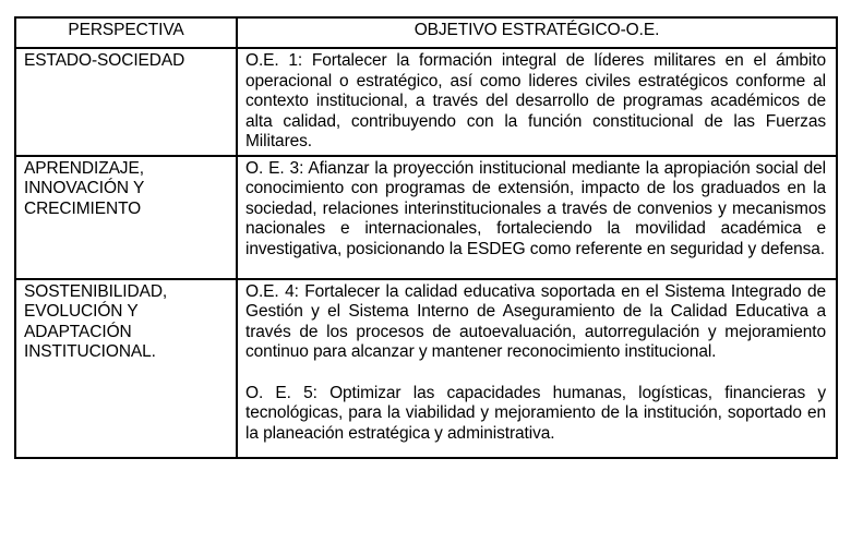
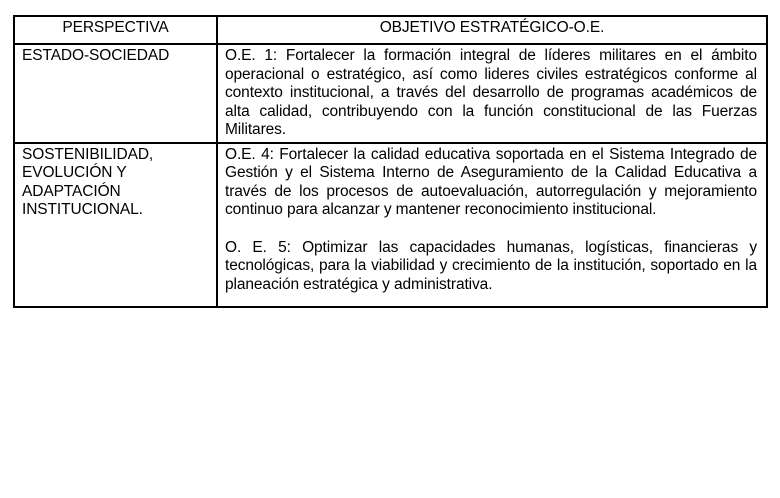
  PERSPECTIVA	OBJETIVO ESTRATÉGICO-O.E.
  ESTADO-SOCIEDAD	O.E. 1: Fortalecer la formación integral de líderes militares en el ámbito operacional o estratégico, así como lideres civiles estratégicos conforme al contexto institucional, a través del desarrollo de programas académicos de alta calidad, contribuyendo con la función constitucional de las Fuerzas Militares.
- APRENDIZAJE, INNOVACIÓN Y CRECIMIENTO	O. E. 3: Afianzar la proyección institucional mediante la apropiación social del conocimiento con programas de extensión, impacto de los graduados en la sociedad, relaciones interinstitucionales a través de convenios y mecanismos nacionales e internacionales, fortaleciendo la movilidad académica e investigativa, posicionando la ESDEG como referente en seguridad y defensa.
- SOSTENIBILIDAD, EVOLUCIÓN Y ADAPTACIÓN INSTITUCIONAL.	O.E. 4: Fortalecer la calidad educativa soportada en el Sistema Integrado de Gestión y el Sistema Interno de Aseguramiento de la Calidad Educativa a través de los procesos de autoevaluación, autorregulación y mejoramiento continuo para alcanzar y mantener reconocimiento institucional. O. E. 5: Optimizar las capacidades humanas, logísticas, financieras y tecnológicas, para la viabilidad y mejoramiento de la institución, soportado en la planeación estratégica y administrativa.
+ SOSTENIBILIDAD, EVOLUCIÓN Y ADAPTACIÓN INSTITUCIONAL.	O.E. 4: Fortalecer la calidad educativa soportada en el Sistema Integrado de Gestión y el Sistema Interno de Aseguramiento de la Calidad Educativa a través de los procesos de autoevaluación, autorregulación y mejoramiento continuo para alcanzar y mantener reconocimiento institucional. O. E. 5: Optimizar las capacidades humanas, logísticas, financieras y tecnológicas, para la viabilidad y crecimiento de la institución, soportado en la planeación estratégica y administrativa.
